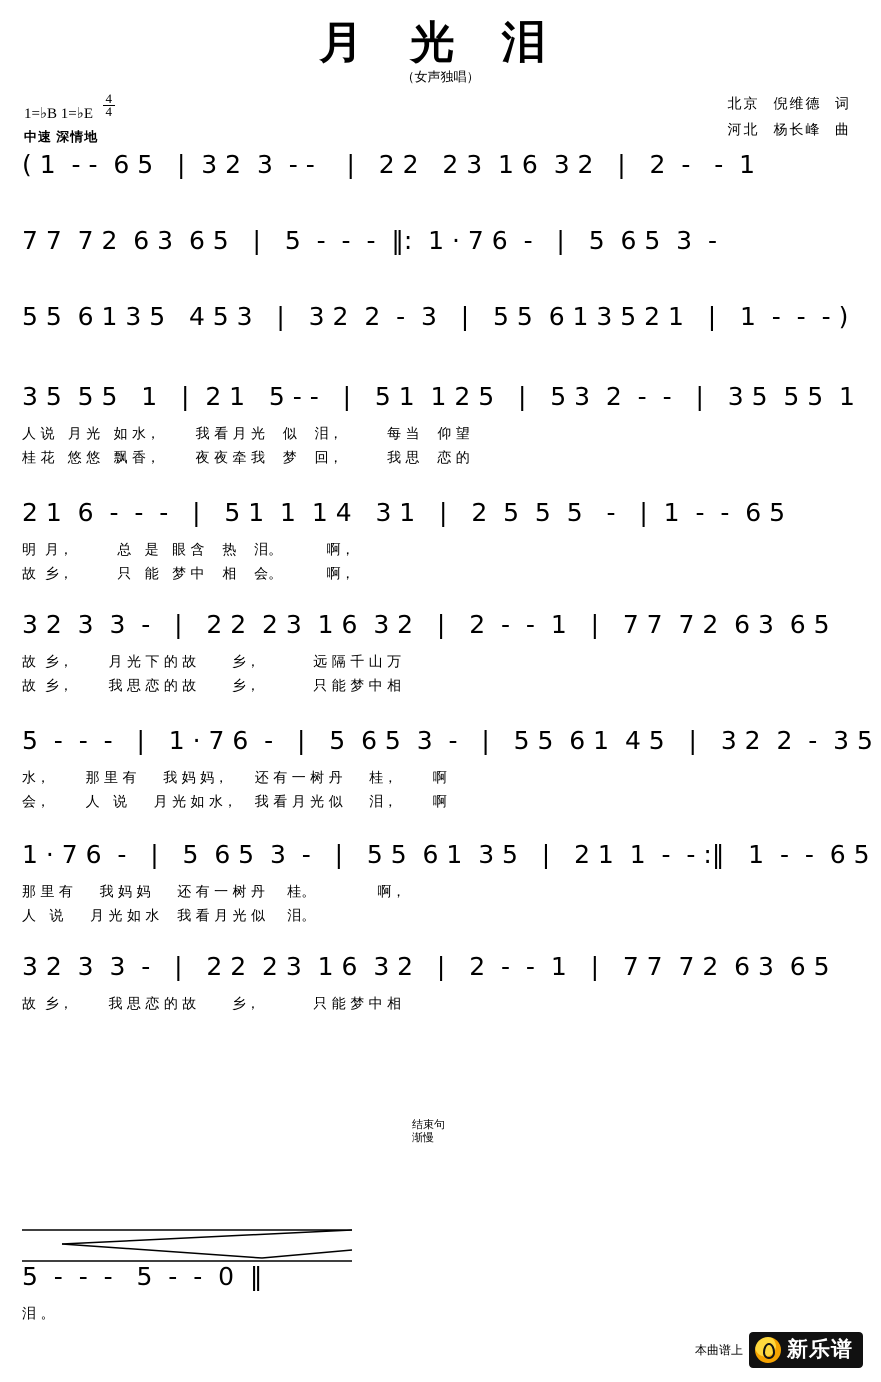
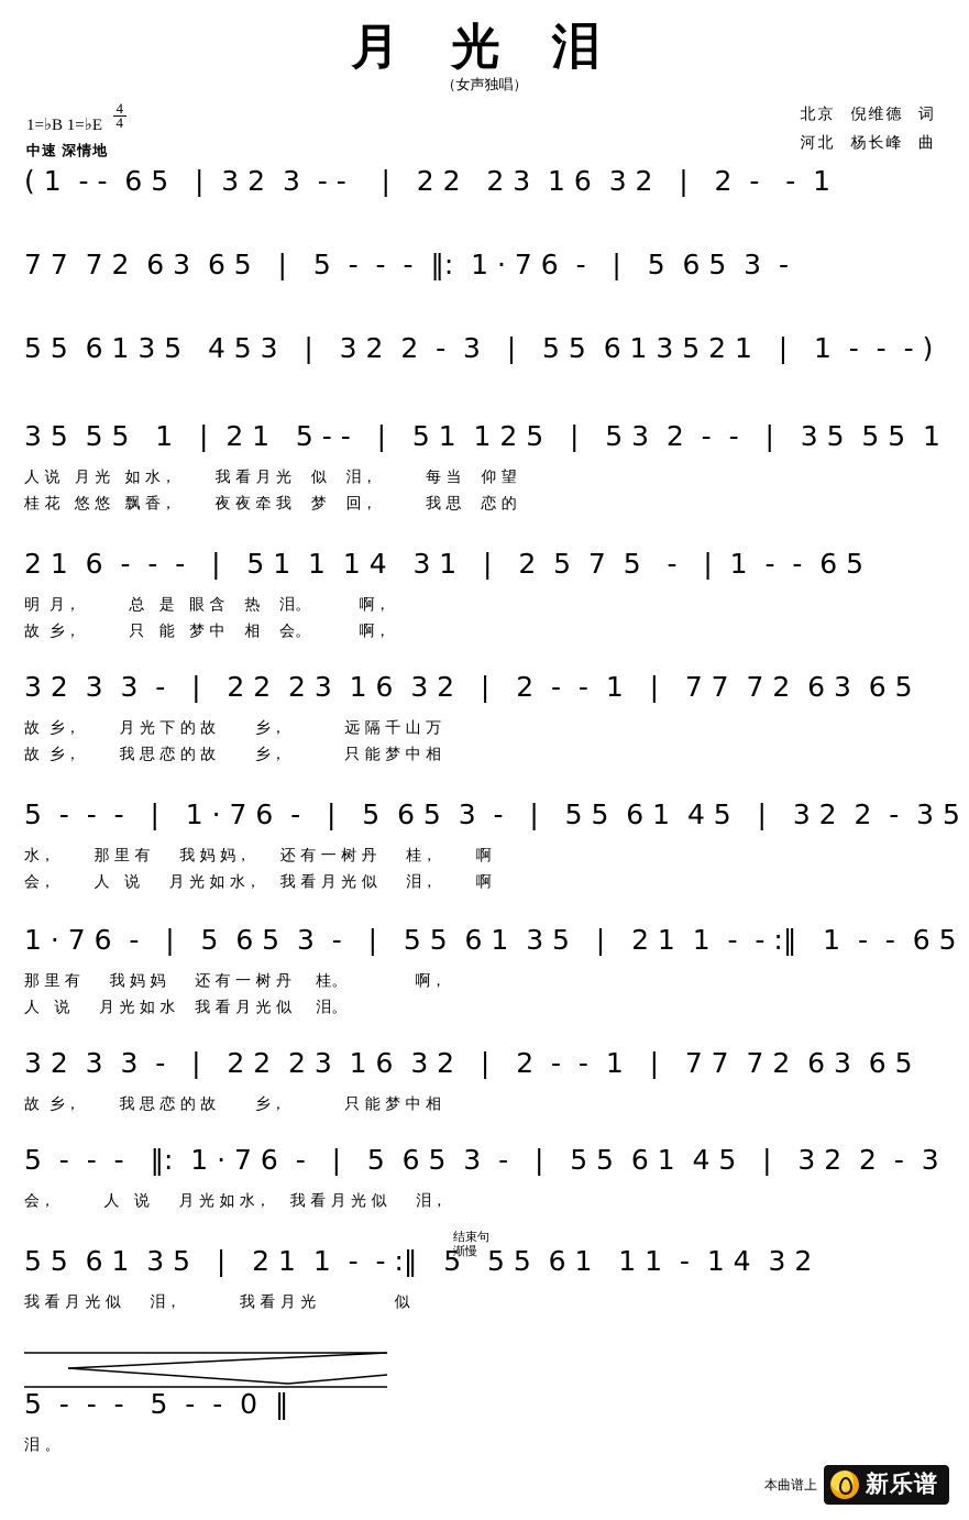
  月 光 泪
  （女声独唱）
  北京 倪维德 词
  河北 杨长峰 曲
  1=♭B 1=♭E
  4
  4
  中速 深情地
  ( 1 - - 6 5 | 3 2 3 - - | 2 2 2 3 1 6 3 2 | 2 - - 1
  7 7 7 2 6 3 6 5 | 5 - - - ‖: 1 · 7 6 - | 5 6 5 3 -
  5 5 6 1 3 5 4 5 3 | 3 2 2 - 3 | 5 5 6 1 3 5 2 1 | 1 - - - )
  3 5 5 5 1 | 2 1 5 - - | 5 1 1 2 5 | 5 3 2 - - | 3 5 5 5 1
  人 说 月 光 如 水， 我 看 月 光 似 泪， 每 当 仰 望
  桂 花 悠 悠 飘 香， 夜 夜 牵 我 梦 回， 我 思 恋 的
- 2 1 6 - - - | 5 1 1 1 4 3 1 | 2 5 5 5 - | 1 - - 6 5
+ 2 1 6 - - - | 5 1 1 1 4 3 1 | 2 5 7 5 - | 1 - - 6 5
  明 月， 总 是 眼 含 热 泪。 啊，
  故 乡， 只 能 梦 中 相 会。 啊，
  3 2 3 3 - | 2 2 2 3 1 6 3 2 | 2 - - 1 | 7 7 7 2 6 3 6 5
  故 乡， 月 光 下 的 故 乡， 远 隔 千 山 万
  故 乡， 我 思 恋 的 故 乡， 只 能 梦 中 相
  5 - - - | 1 · 7 6 - | 5 6 5 3 - | 5 5 6 1 4 5 | 3 2 2 - 3 5
  水， 那 里 有 我 妈 妈， 还 有 一 树 丹 桂， 啊
  会， 人 说 月 光 如 水， 我 看 月 光 似 泪， 啊
  1 · 7 6 - | 5 6 5 3 - | 5 5 6 1 3 5 | 2 1 1 - - :‖ 1 - - 6 5
  那 里 有 我 妈 妈 还 有 一 树 丹 桂。 啊，
  人 说 月 光 如 水 我 看 月 光 似 泪。
  3 2 3 3 - | 2 2 2 3 1 6 3 2 | 2 - - 1 | 7 7 7 2 6 3 6 5
  故 乡， 我 思 恋 的 故 乡， 只 能 梦 中 相
+ 5 - - - ‖: 1 · 7 6 - | 5 6 5 3 - | 5 5 6 1 4 5 | 3 2 2 - 3
+ 会， 人 说 月 光 如 水， 我 看 月 光 似 泪，
+ 5 5 6 1 3 5 | 2 1 1 - - :‖ 5 5 5 6 1 1 1 - 1 4 3 2
+ 我 看 月 光 似 泪， 我 看 月 光 似
  结束句
  渐慢
  5 - - - 5 - - 0 ‖
  泪 。
  本曲谱上
  新乐谱
